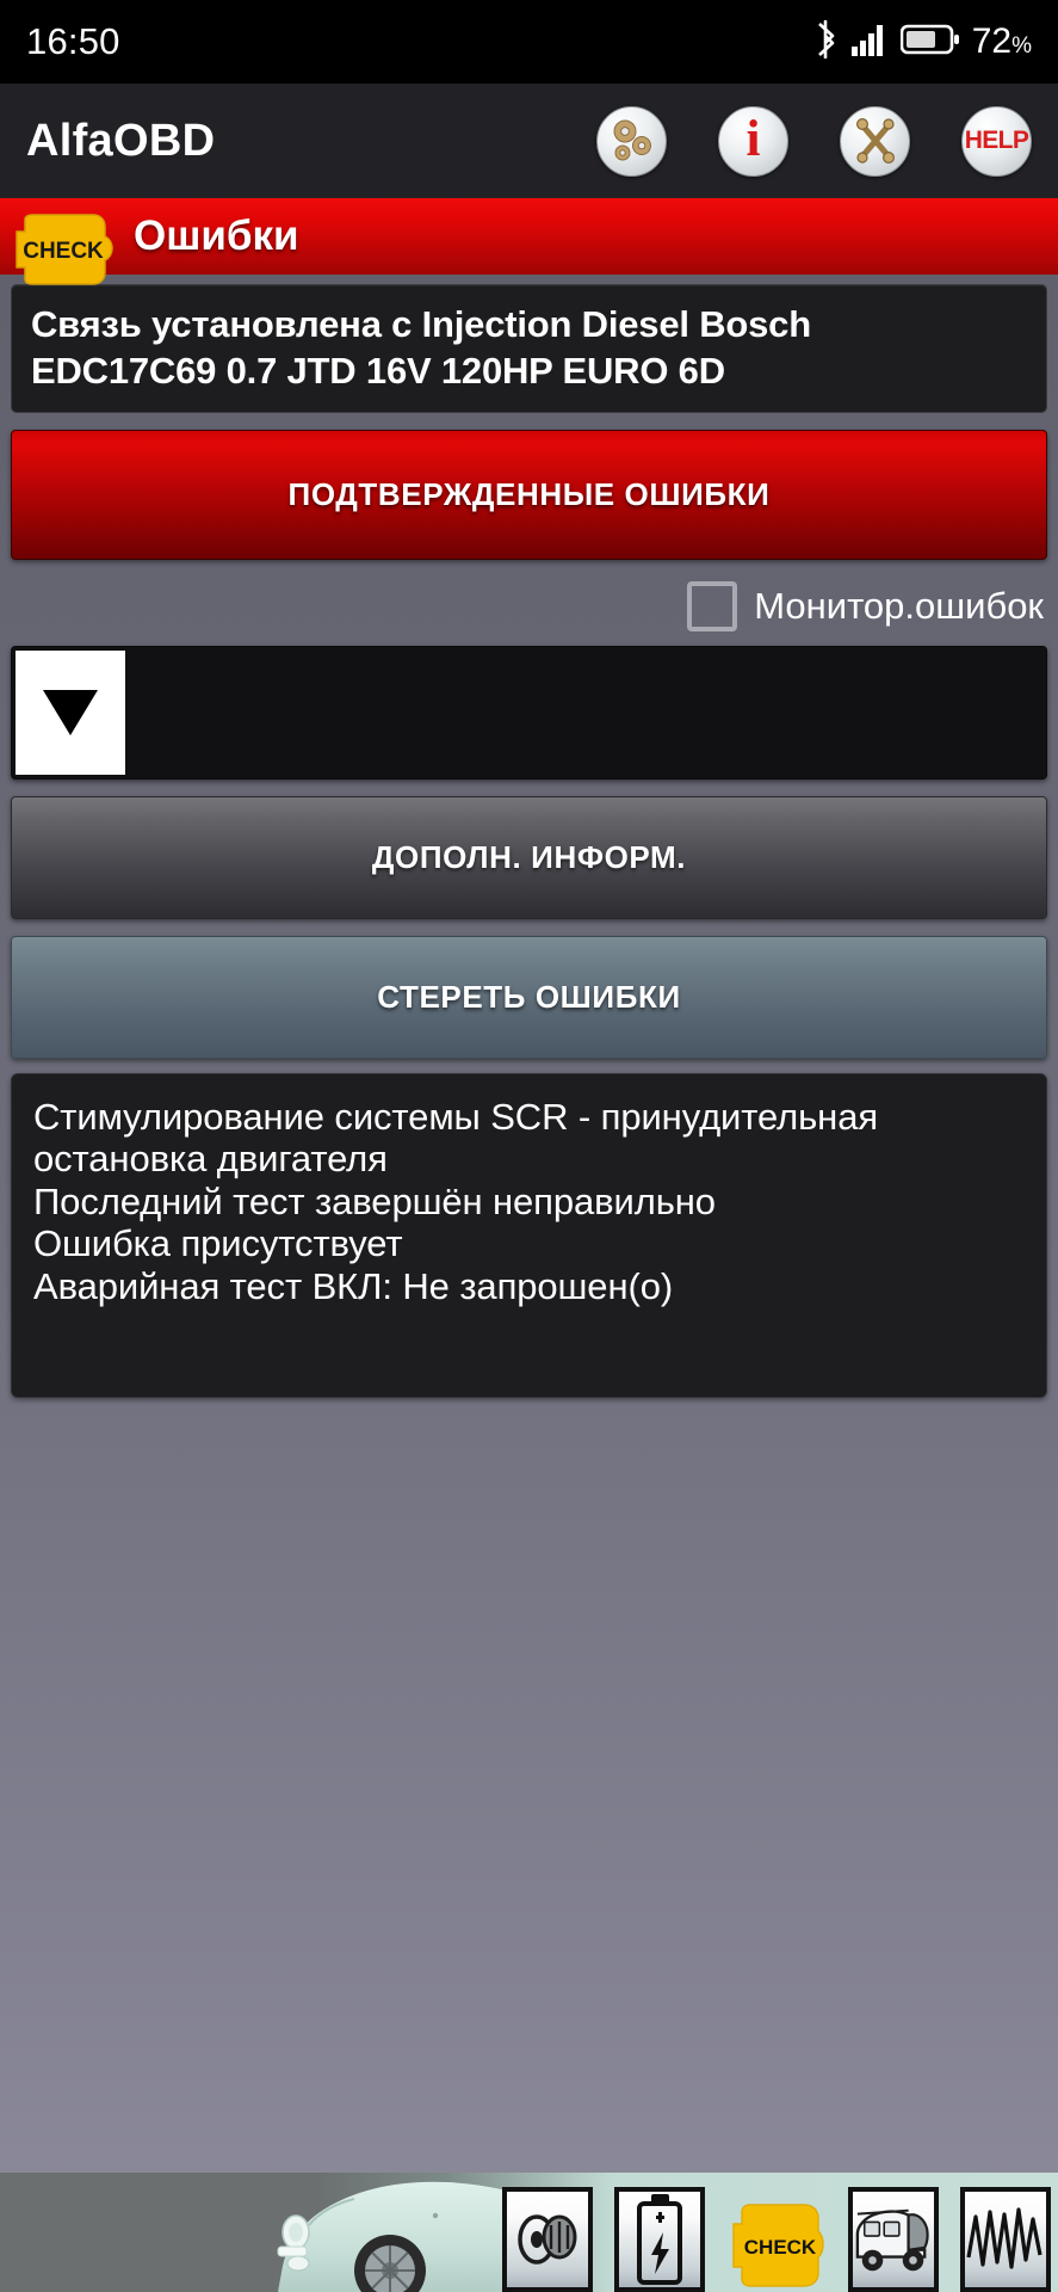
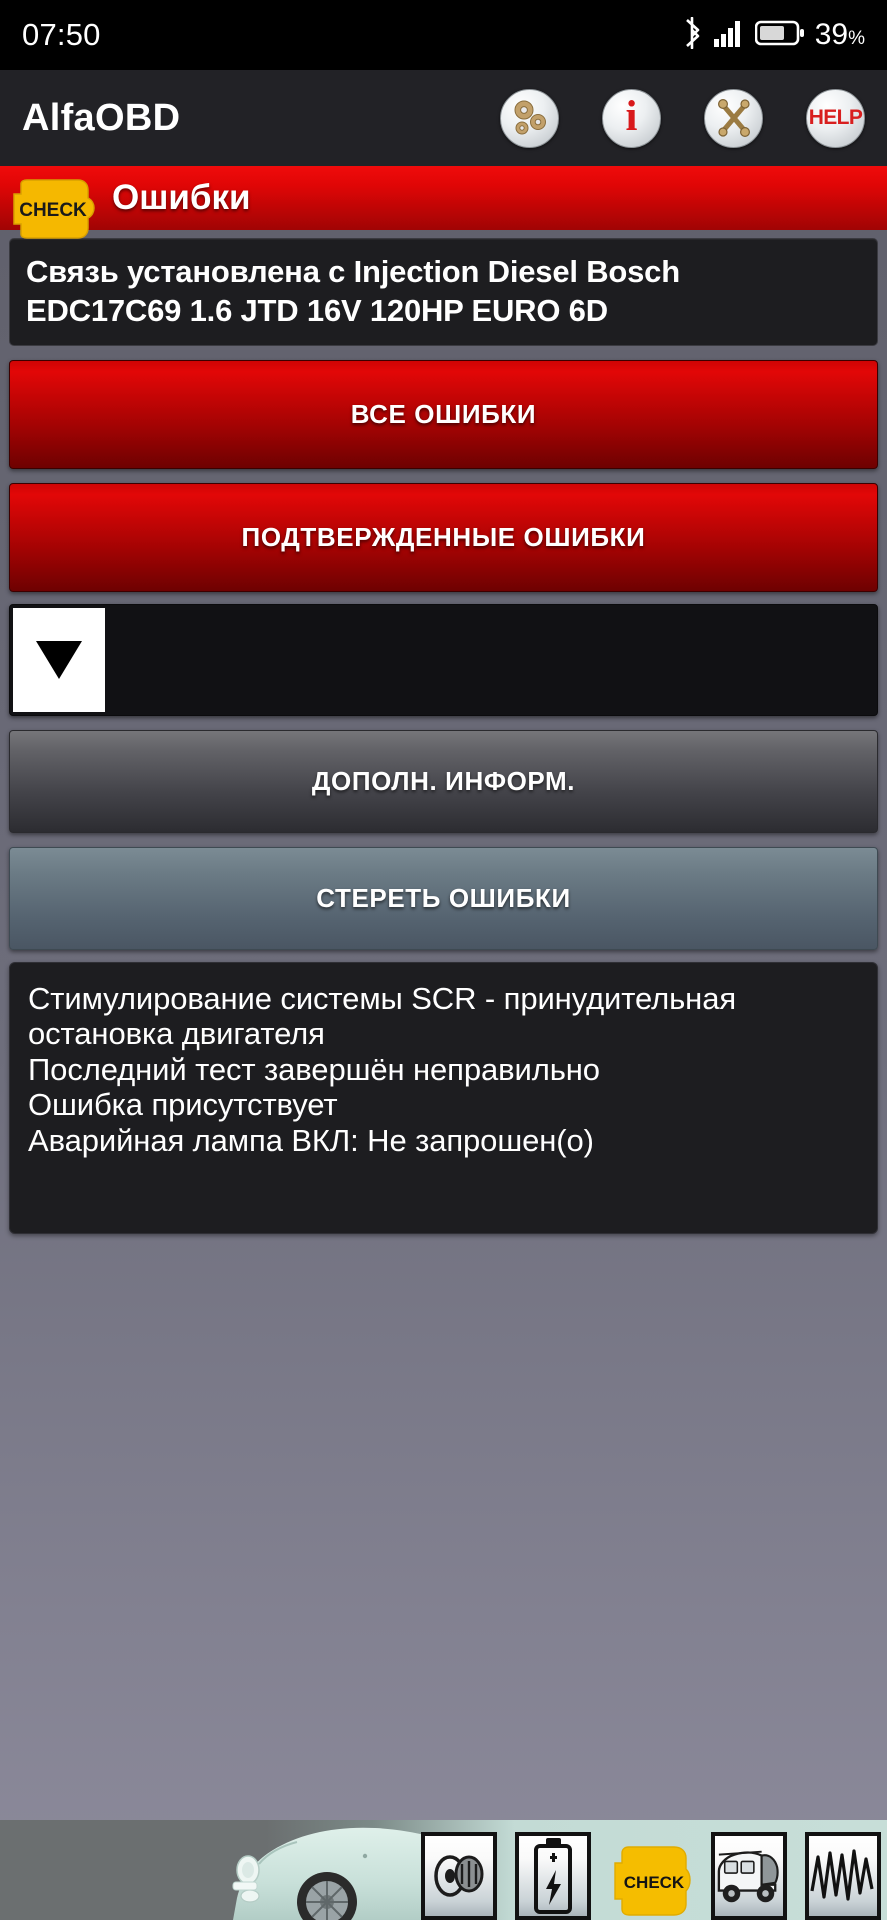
- 16:50
+ 07:50
- 72%
+ 39%
  AlfaOBD
  i
  HELP
  Ошибки
  CHECK
  Связь установлена с Injection Diesel Bosch
- EDC17C69 0.7 JTD 16V 120HP EURO 6D
+ EDC17C69 1.6 JTD 16V 120HP EURO 6D
+ ВСЕ ОШИБКИ
  ПОДТВЕРЖДЕННЫЕ ОШИБКИ
- Монитор.ошибок
  ДОПОЛН. ИНФОРМ.
  СТЕРЕТЬ ОШИБКИ
  Стимулирование системы SCR - принудительная
  остановка двигателя
  Последний тест завершён неправильно
  Ошибка присутствует
- Аварийная тест ВКЛ: Не запрошен(о)
+ Аварийная лампа ВКЛ: Не запрошен(о)
  CHECK
